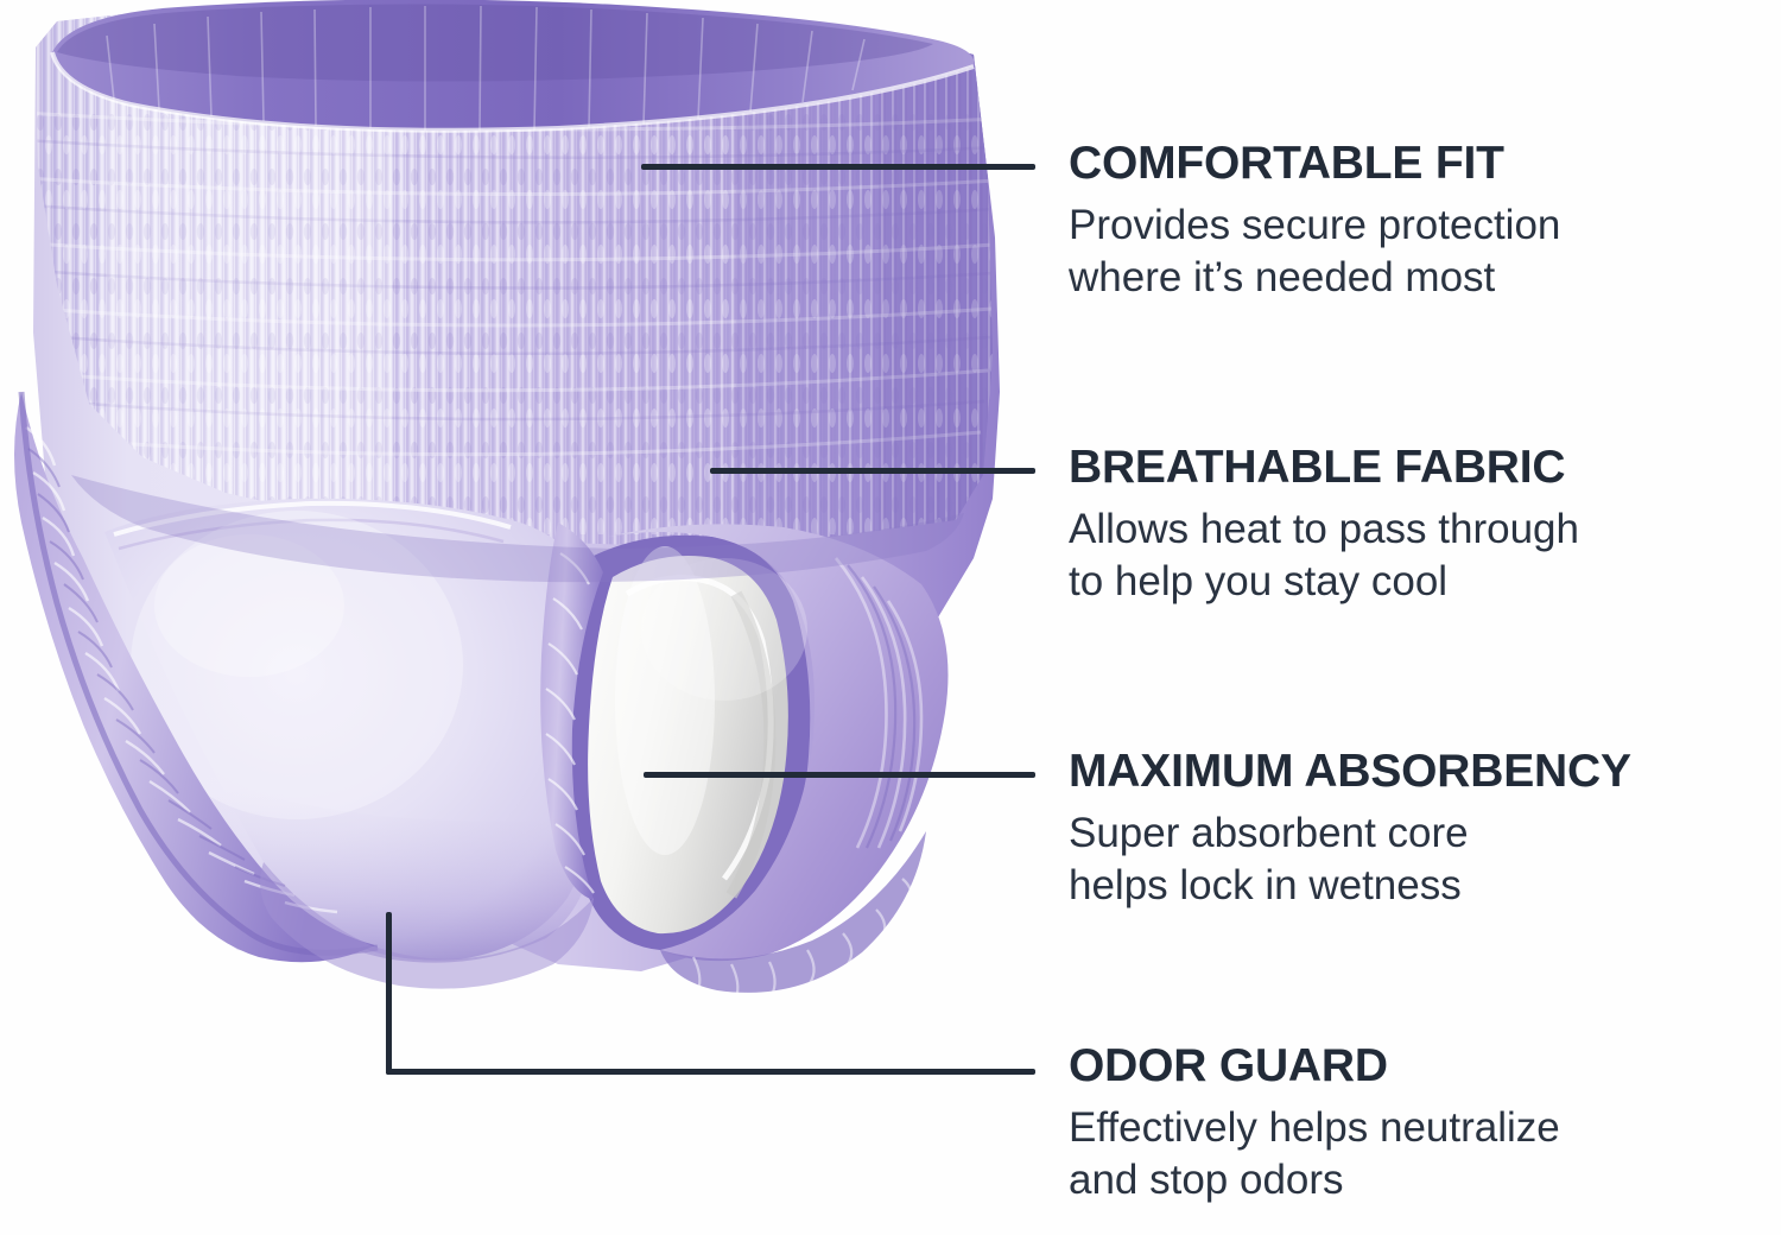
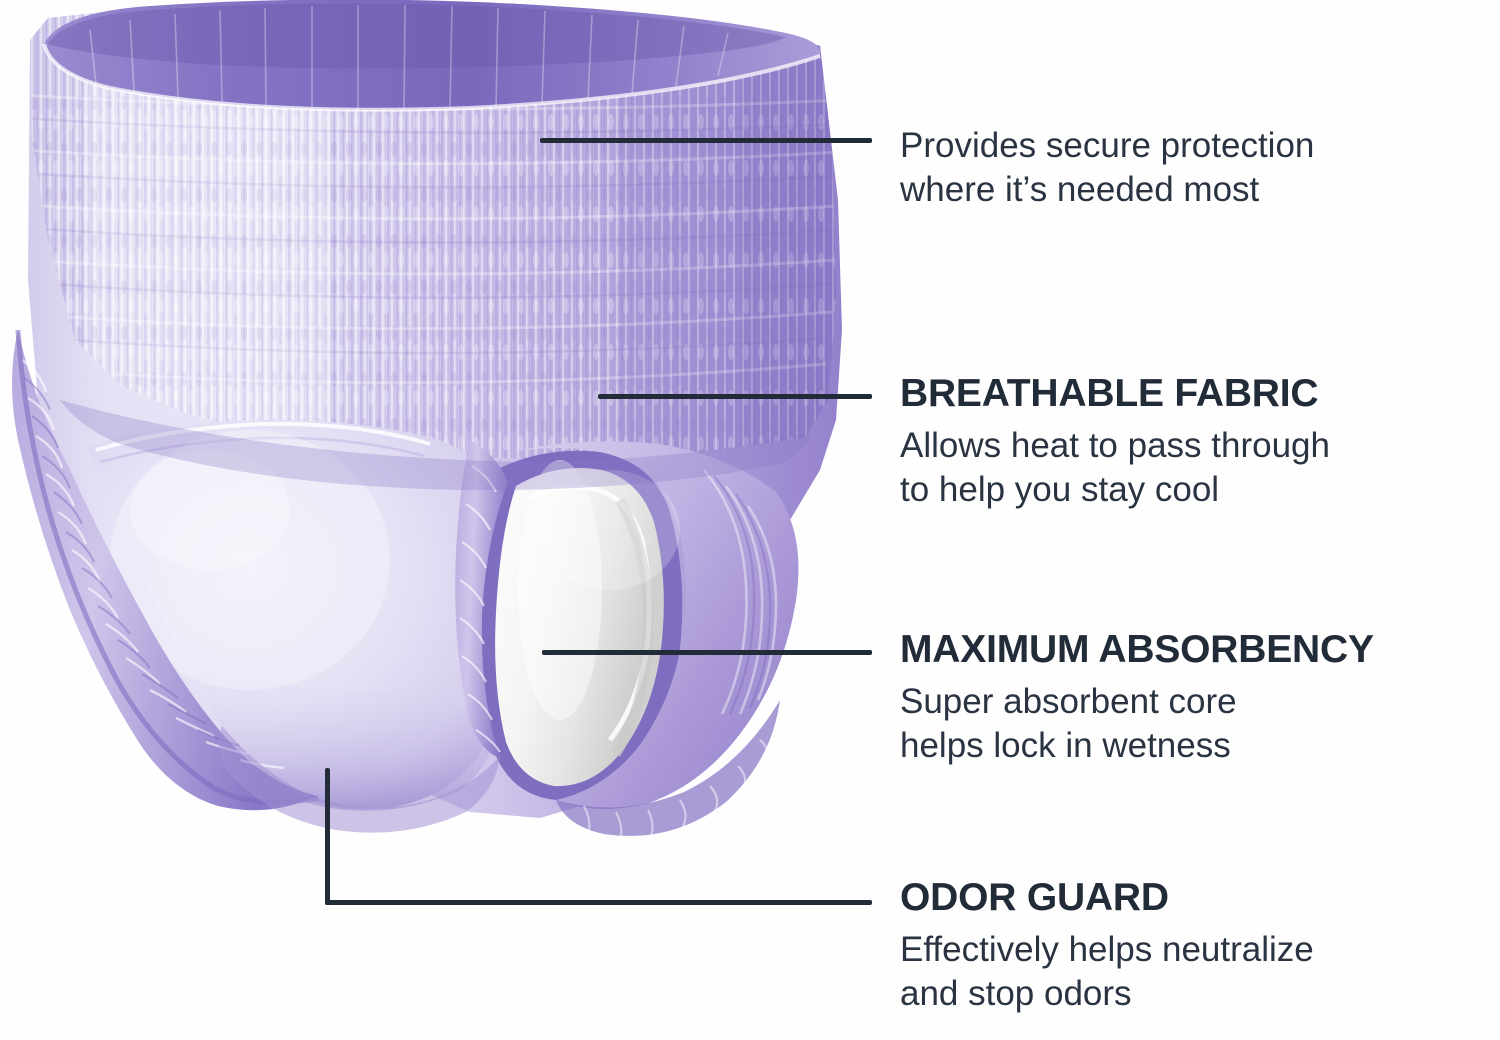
- COMFORTABLE FIT
  Provides secure protection
  where it’s needed most
  BREATHABLE FABRIC
  Allows heat to pass through
  to help you stay cool
  MAXIMUM ABSORBENCY
  Super absorbent core
  helps lock in wetness
  ODOR GUARD
  Effectively helps neutralize
  and stop odors
